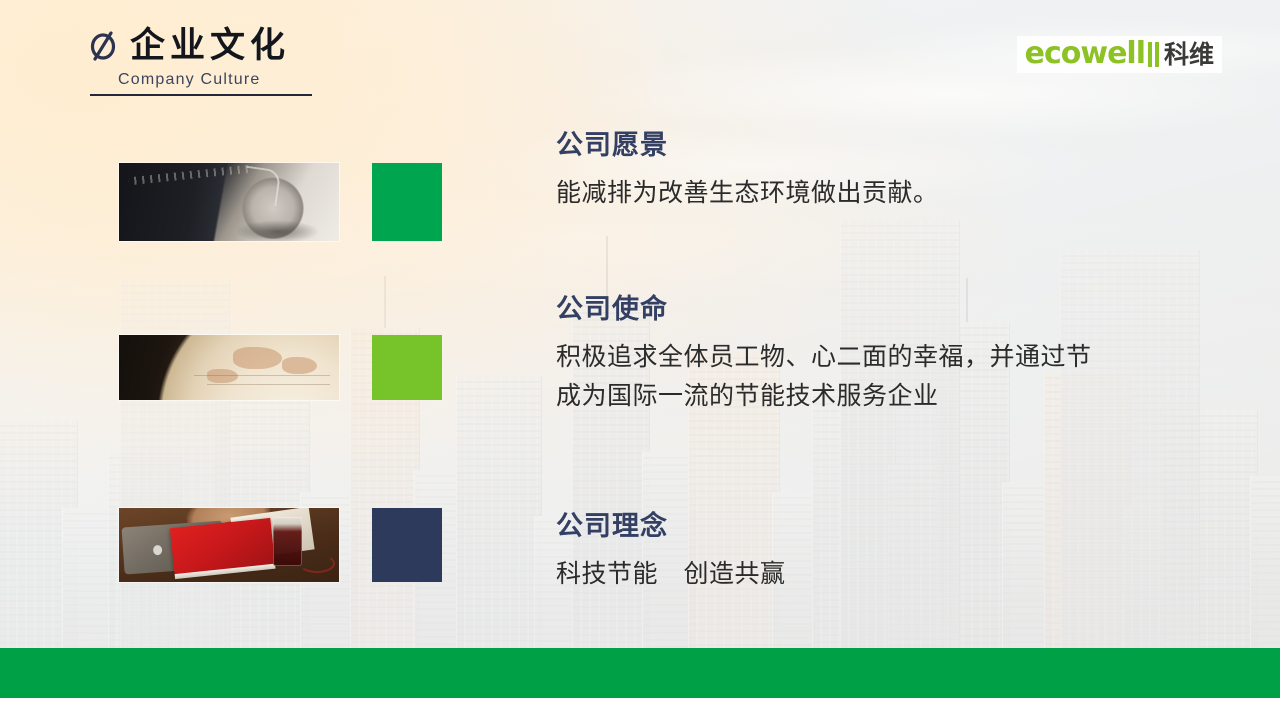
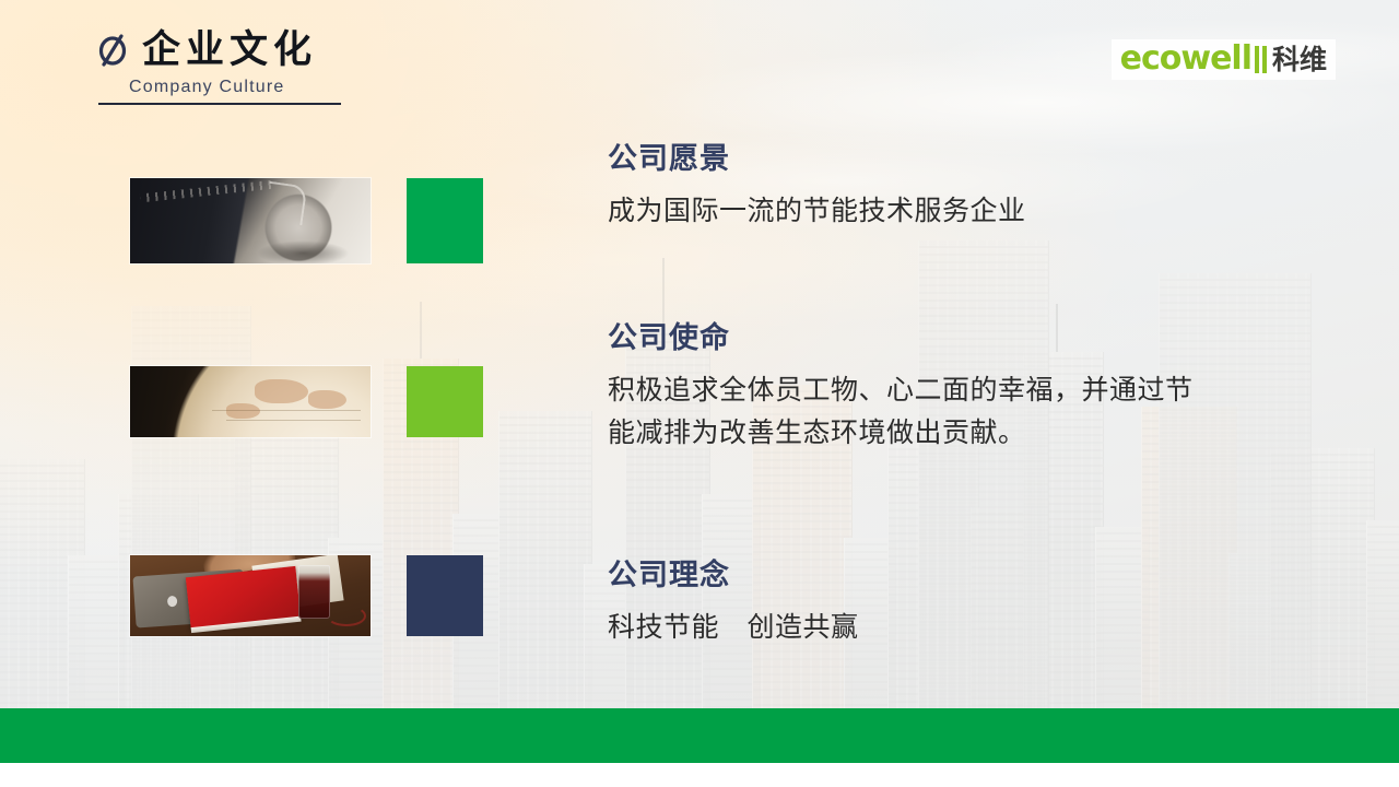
  企业文化
  Company Culture
  ecowell
  科维
  公司愿景
- 能减排为改善生态环境做出贡献。
+ 成为国际一流的节能技术服务企业
  公司使命
  积极追求全体员工物、心二面的幸福，并通过节
- 成为国际一流的节能技术服务企业
+ 能减排为改善生态环境做出贡献。
  公司理念
  科技节能 创造共赢
